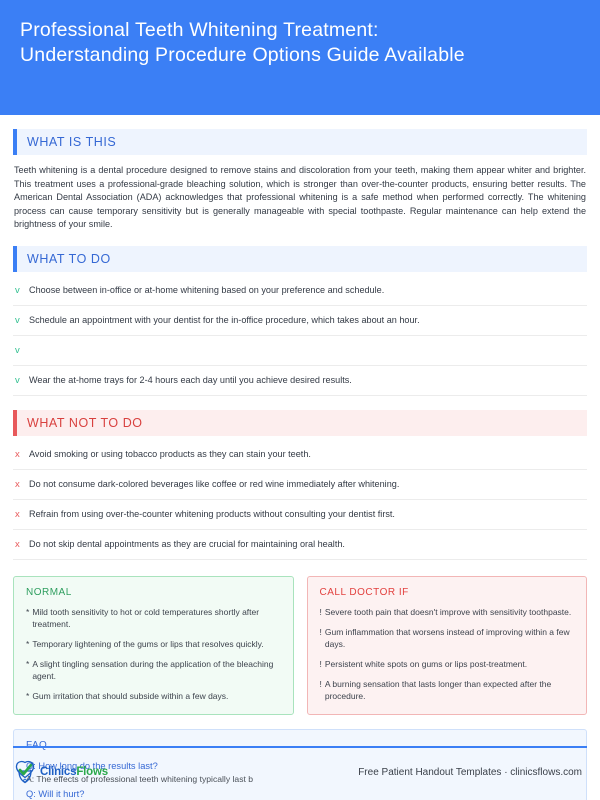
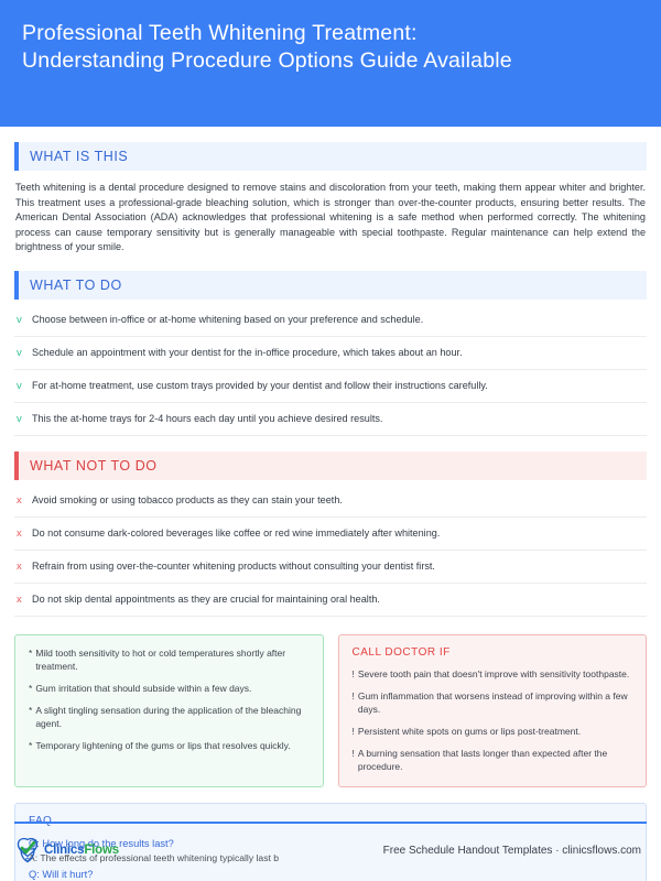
  Professional Teeth Whitening Treatment: Understanding Procedure Options Guide Available
  WHAT IS THIS
  Teeth whitening is a dental procedure designed to remove stains and discoloration from your teeth, making them appear whiter and brighter. This treatment uses a professional-grade bleaching solution, which is stronger than over-the-counter products, ensuring better results. The American Dental Association (ADA) acknowledges that professional whitening is a safe method when performed correctly. The whitening process can cause temporary sensitivity but is generally manageable with special toothpaste. Regular maintenance can help extend the brightness of your smile.
  WHAT TO DO
  v
  Choose between in-office or at-home whitening based on your preference and schedule.
  v
  Schedule an appointment with your dentist for the in-office procedure, which takes about an hour.
  v
+ For at-home treatment, use custom trays provided by your dentist and follow their instructions carefully.
  v
- Wear the at-home trays for 2-4 hours each day until you achieve desired results.
+ This the at-home trays for 2-4 hours each day until you achieve desired results.
  WHAT NOT TO DO
  x
  Avoid smoking or using tobacco products as they can stain your teeth.
  x
  Do not consume dark-colored beverages like coffee or red wine immediately after whitening.
  x
  Refrain from using over-the-counter whitening products without consulting your dentist first.
  x
  Do not skip dental appointments as they are crucial for maintaining oral health.
- NORMAL
  *
  Mild tooth sensitivity to hot or cold temperatures shortly after treatment.
  *
- Temporary lightening of the gums or lips that resolves quickly.
+ Gum irritation that should subside within a few days.
  *
  A slight tingling sensation during the application of the bleaching agent.
  *
- Gum irritation that should subside within a few days.
+ Temporary lightening of the gums or lips that resolves quickly.
  CALL DOCTOR IF
  !
  Severe tooth pain that doesn't improve with sensitivity toothpaste.
  !
  Gum inflammation that worsens instead of improving within a few days.
  !
  Persistent white spots on gums or lips post-treatment.
  !
  A burning sensation that lasts longer than expected after the procedure.
  : How long do the results last?
  : The effects of professional teeth whitening typically last b
  Q: Will it hurt?
  ClinicsFlows
- Free Patient Handout Templates · clinicsflows.com
+ Free Schedule Handout Templates · clinicsflows.com
